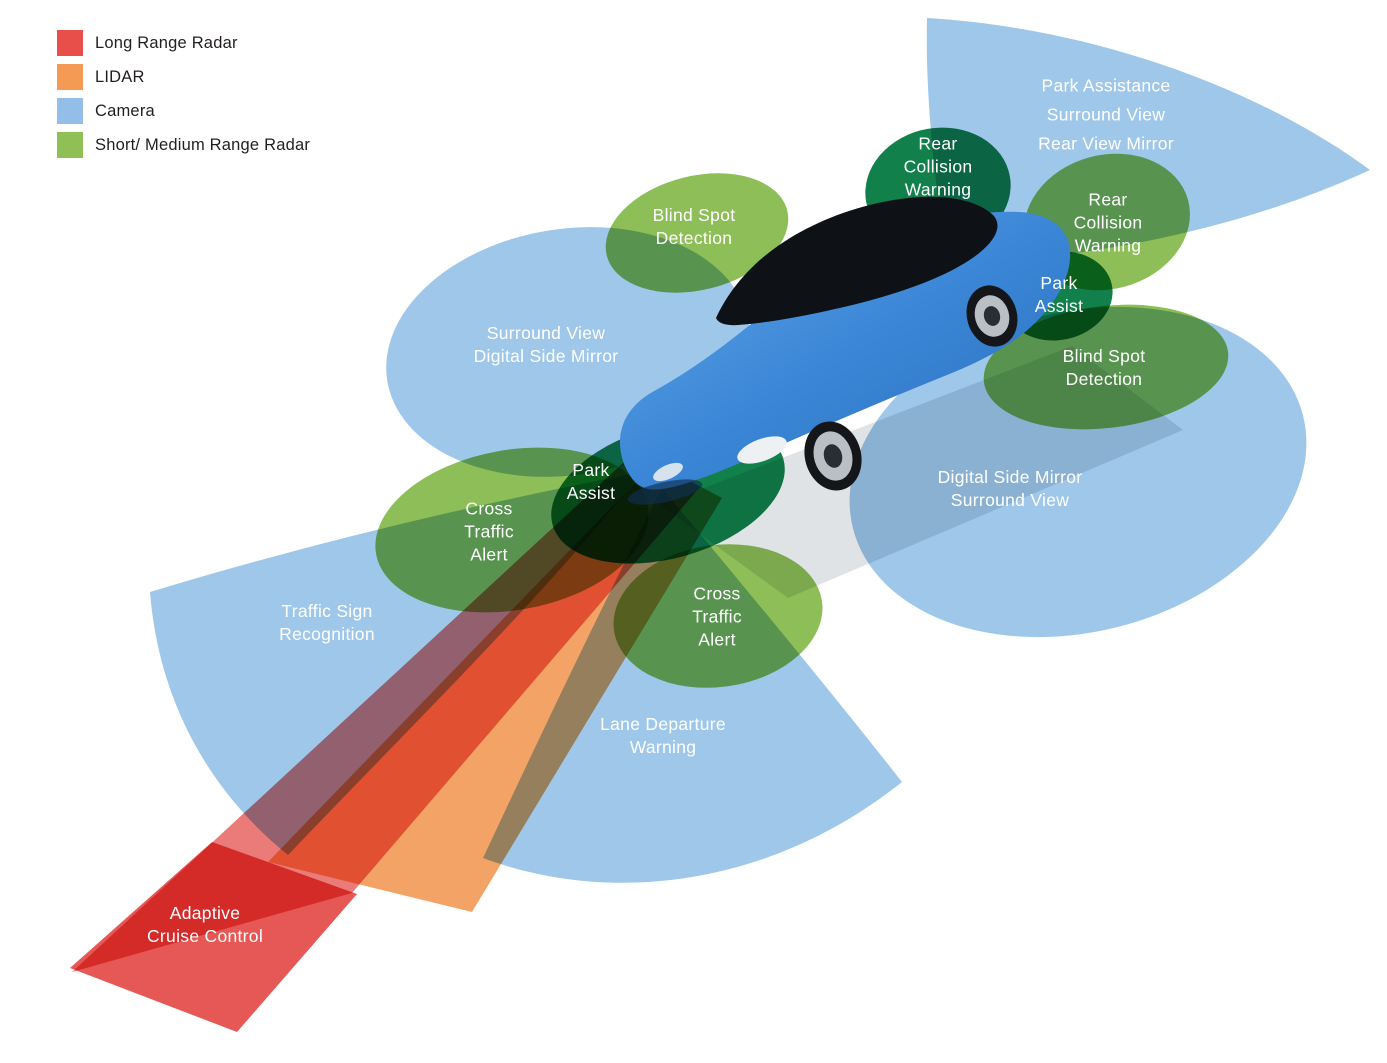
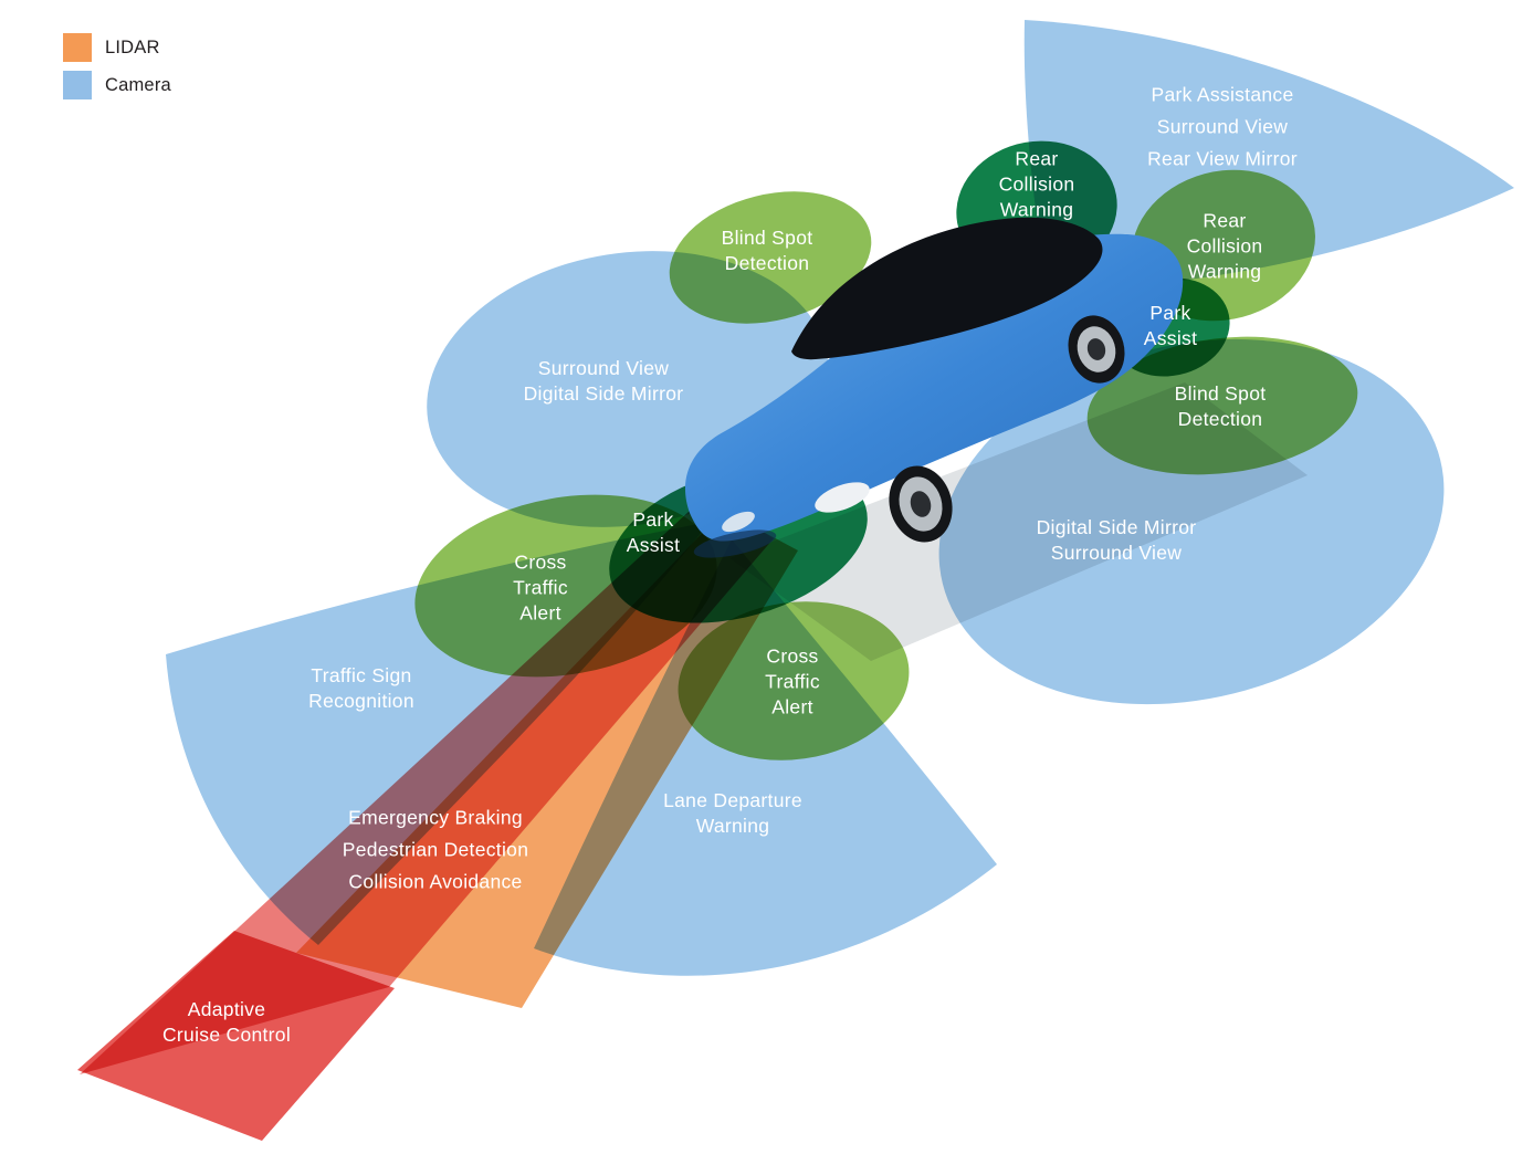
- Long Range Radar
  LIDAR
  Camera
- Short/ Medium Range Radar
  Park Assistance
  Surround View
  Rear View Mirror
  Rear
  Collision
  Warning
  Rear
  Collision
  Warning
  Park
  Assist
  Blind Spot
  Detection
  Blind Spot
  Detection
  Surround View
  Digital Side Mirror
  Digital Side Mirror
  Surround View
  Park
  Assist
  Cross
  Traffic
  Alert
  Cross
  Traffic
  Alert
  Traffic Sign
  Recognition
+ Emergency Braking
+ Pedestrian Detection
+ Collision Avoidance
  Lane Departure
  Warning
  Adaptive
  Cruise Control
